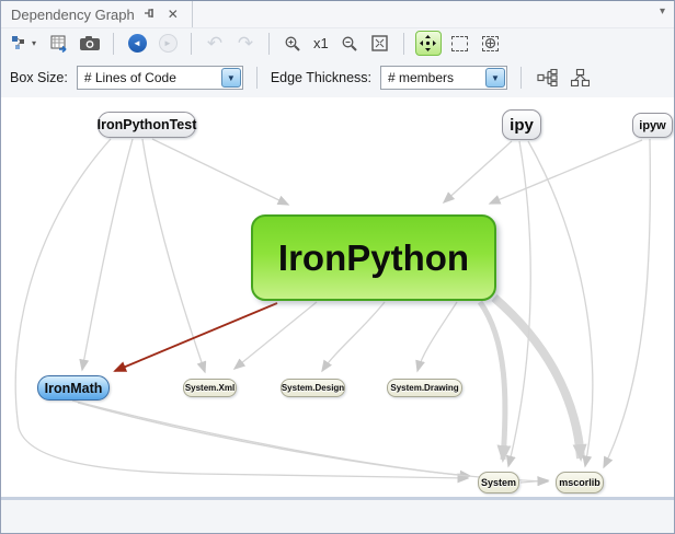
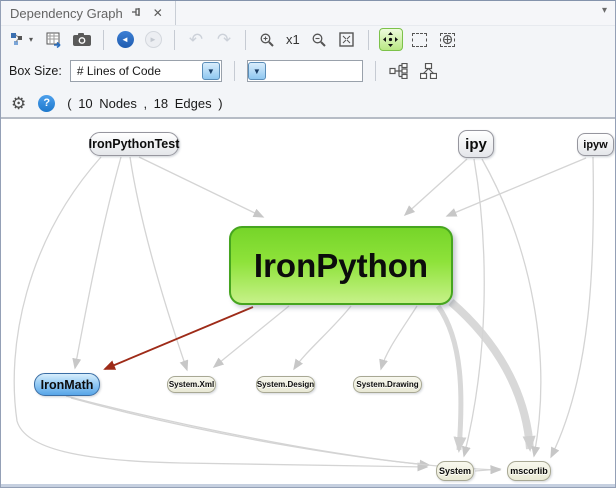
  Dependency Graph
  ✕
  ▾
  ▾
  ◄
  ►
  ↶
  ↷
  x1
  Box Size:
  # Lines of Code
  ▼
- Edge Thickness:
- # members
  ▼
+ ⚙
+ ?
+ ( 10 Nodes , 18 Edges )
  IronPythonTest
  ipy
  ipyw
  IronPython
  IronMath
  System.Xml
  System.Design
  System.Drawing
  System
  mscorlib
